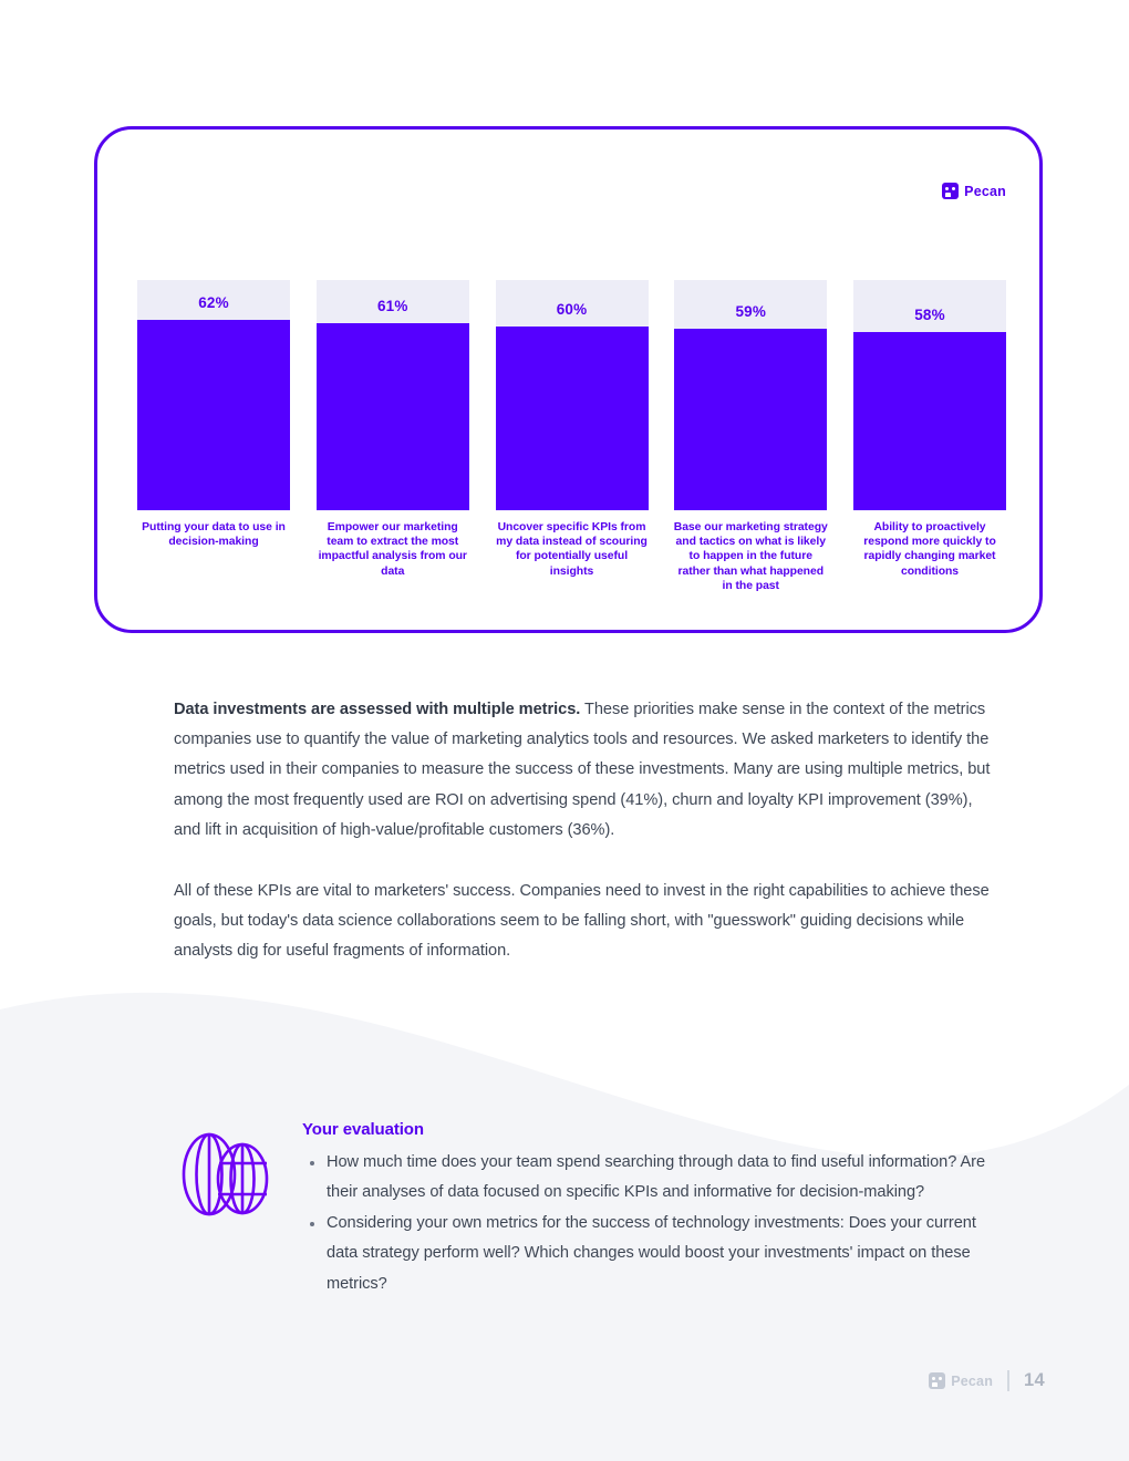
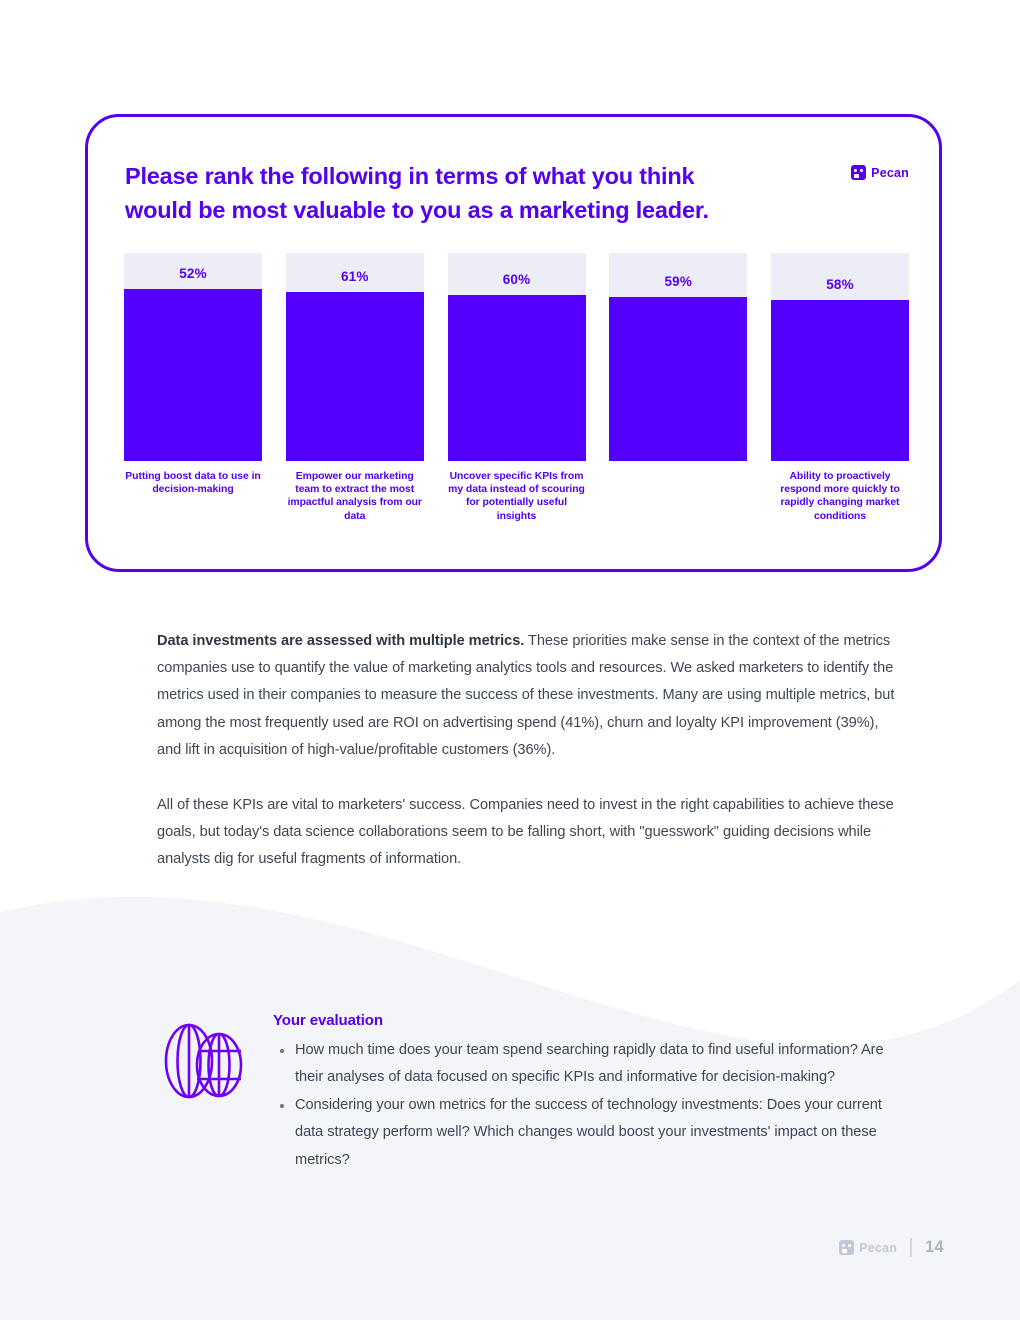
+ Please rank the following in terms of what you think
+ would be most valuable to you as a marketing leader.
  Pecan
- 62%
+ 52%
- Putting your data to use in decision-making
+ Putting boost data to use in decision-making
  61%
  Empower our marketing team to extract the most impactful analysis from our data
  60%
  Uncover specific KPIs from my data instead of scouring for potentially useful insights
  59%
- Base our marketing strategy and tactics on what is likely to happen in the future rather than what happened in the past
  58%
  Ability to proactively respond more quickly to rapidly changing market conditions
  Data investments are assessed with multiple metrics. These priorities make sense in the context of the metrics companies use to quantify the value of marketing analytics tools and resources. We asked marketers to identify the metrics used in their companies to measure the success of these investments. Many are using multiple metrics, but among the most frequently used are ROI on advertising spend (41%), churn and loyalty KPI improvement (39%), and lift in acquisition of high-value/profitable customers (36%).
  All of these KPIs are vital to marketers' success. Companies need to invest in the right capabilities to achieve these goals, but today's data science collaborations seem to be falling short, with "guesswork" guiding decisions while analysts dig for useful fragments of information.
  Your evaluation
- How much time does your team spend searching through data to find useful information? Are their analyses of data focused on specific KPIs and informative for decision-making?
+ How much time does your team spend searching rapidly data to find useful information? Are their analyses of data focused on specific KPIs and informative for decision-making?
  Considering your own metrics for the success of technology investments: Does your current data strategy perform well? Which changes would boost your investments' impact on these metrics?
  Pecan
  14
